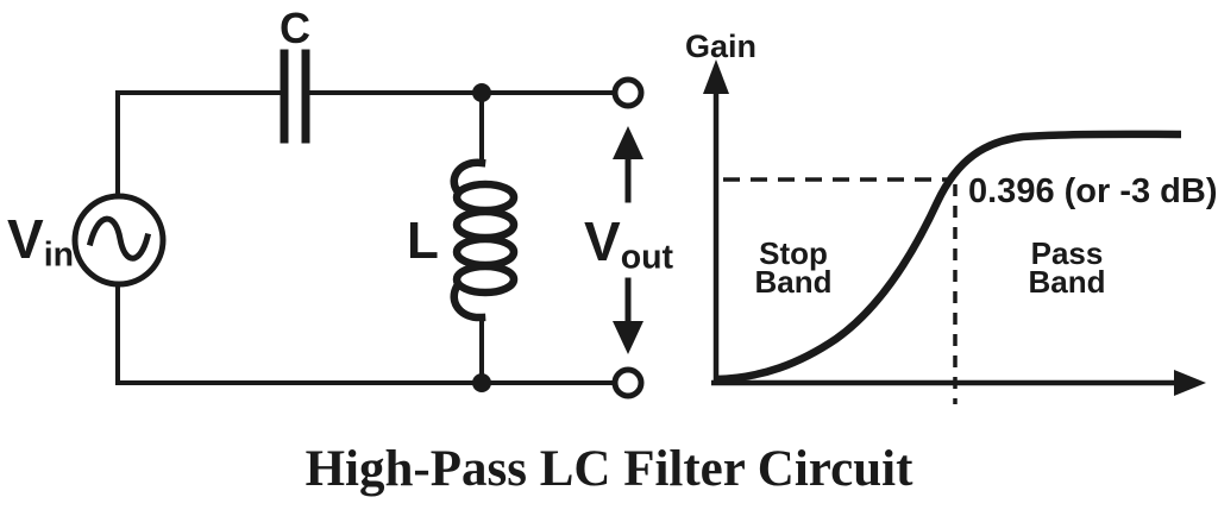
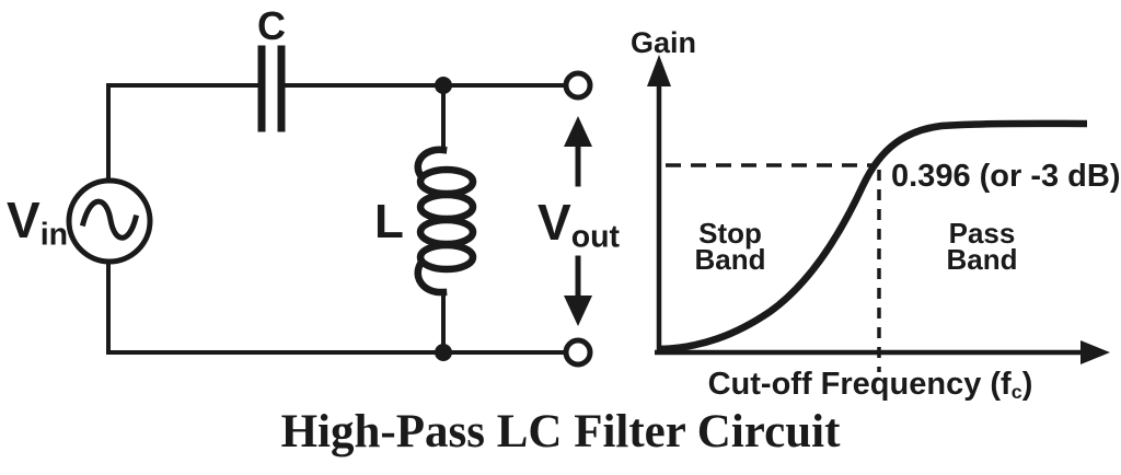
  C
  Vin
  L
  Vout
  Gain
  0.396 (or -3 dB)
  Stop
  Band
  Pass
  Band
+ Cut-off Frequency (fc)
  High-Pass LC Filter Circuit
